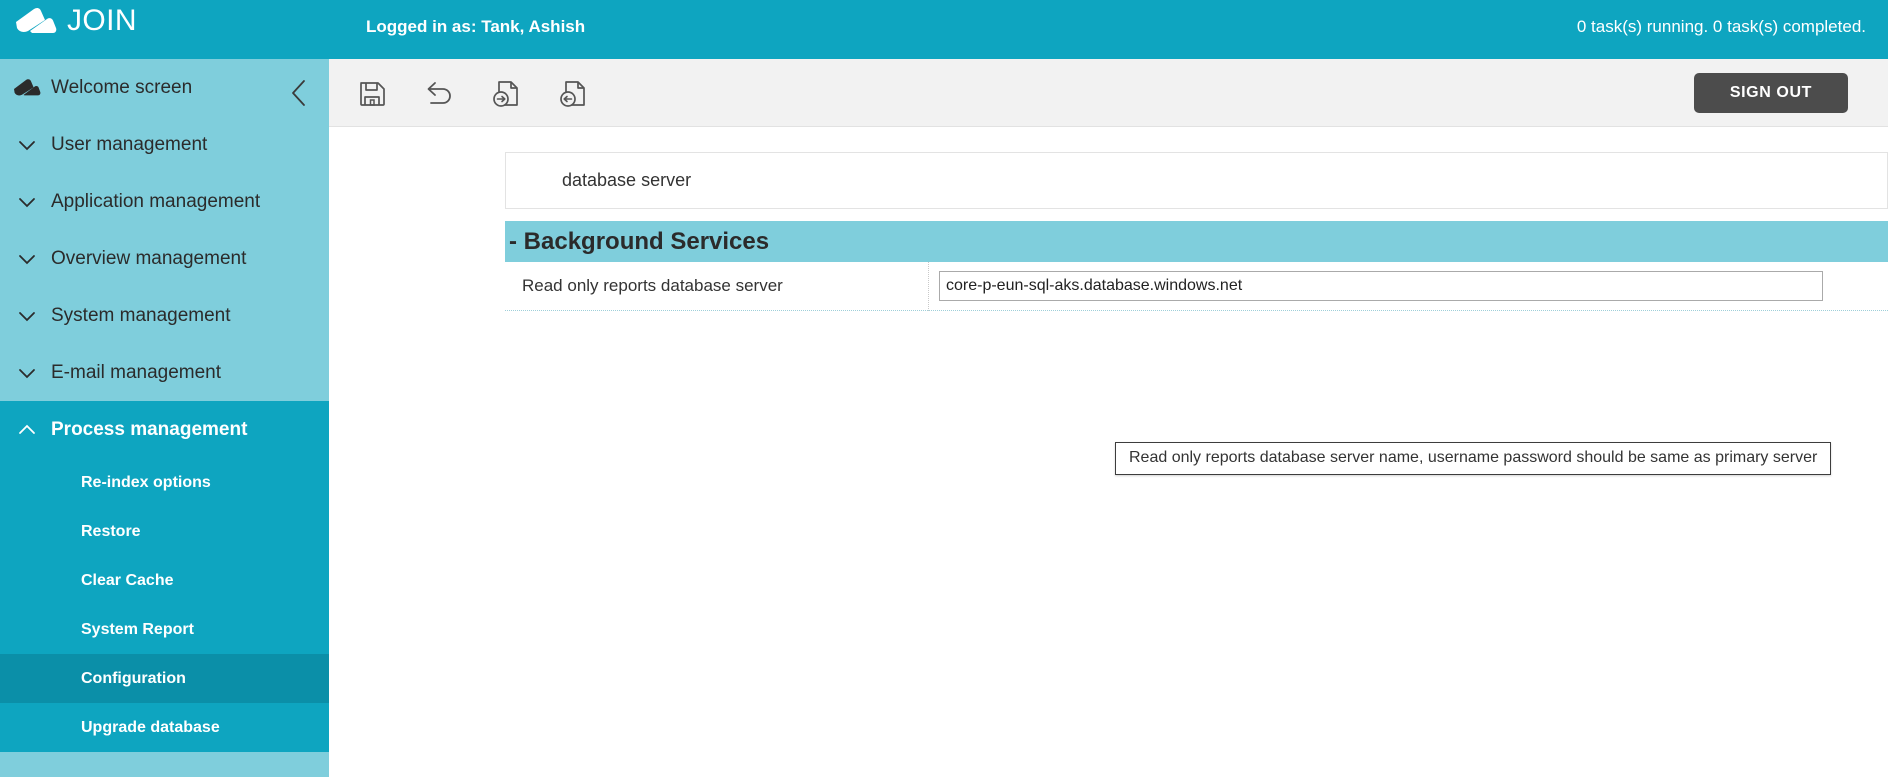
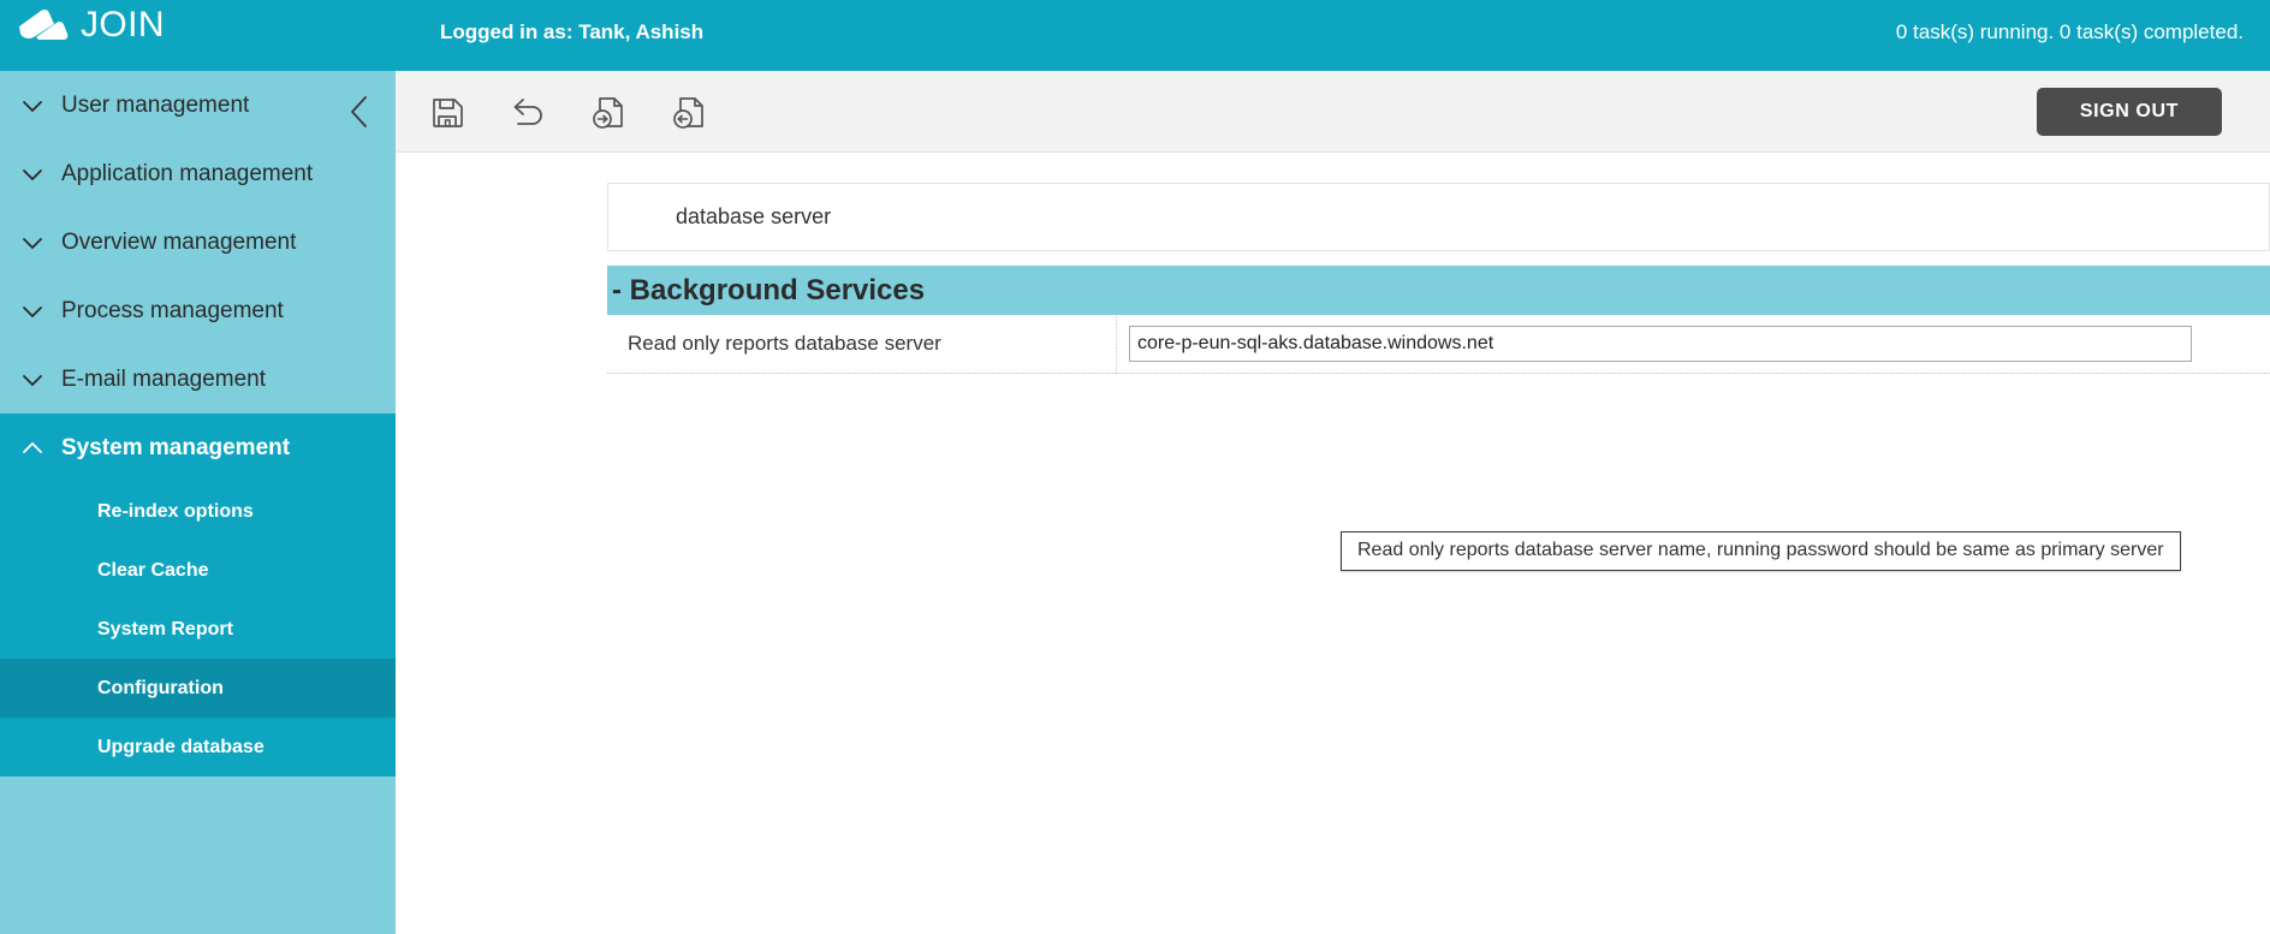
  JOIN
  Logged in as: Tank, Ashish
  0 task(s) running. 0 task(s) completed.
- Welcome screen
  User management
  Application management
  Overview management
- System management
+ Process management
  E-mail management
- Process management
+ System management
  Re-index options
- Restore
  Clear Cache
  System Report
  Configuration
  Upgrade database
  SIGN OUT
  database server
  - Background Services
  Read only reports database server
  core-p-eun-sql-aks.database.windows.net
- Read only reports database server name, username password should be same as primary server
+ Read only reports database server name, running password should be same as primary server
